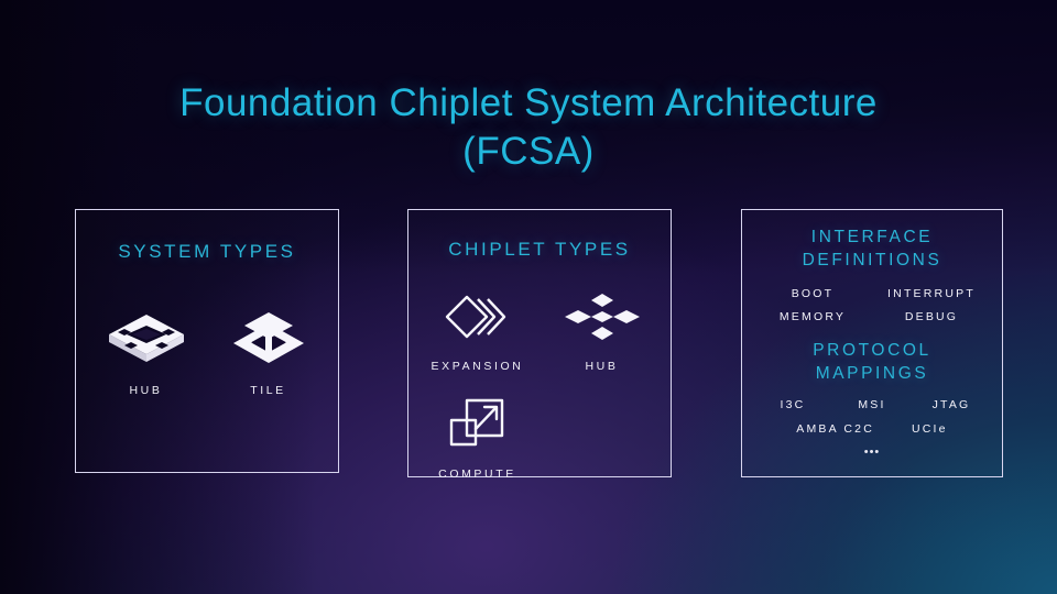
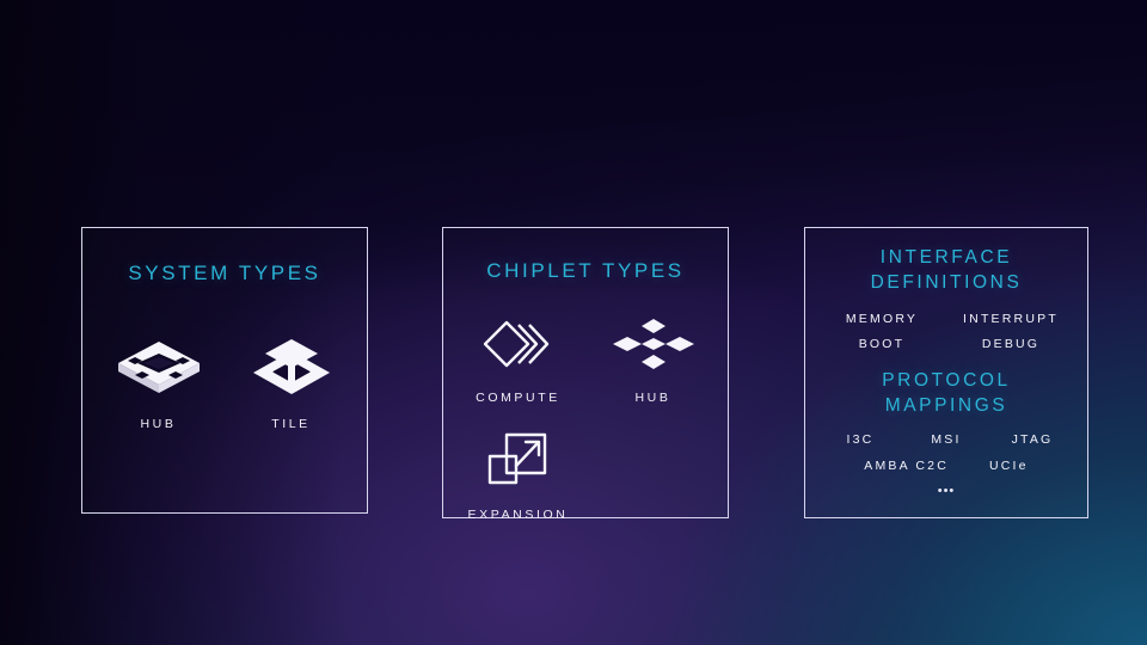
- Foundation Chiplet System Architecture
- (FCSA)
  SYSTEM TYPES
  HUB
  TILE
  CHIPLET TYPES
- EXPANSION
+ COMPUTE
  HUB
- COMPUTE
+ EXPANSION
  INTERFACE
  DEFINITIONS
- BOOT
+ MEMORY
  INTERRUPT
- MEMORY
+ BOOT
  DEBUG
  PROTOCOL
  MAPPINGS
  I3C
  MSI
  JTAG
  AMBA C2C
  UCIe
  •••
